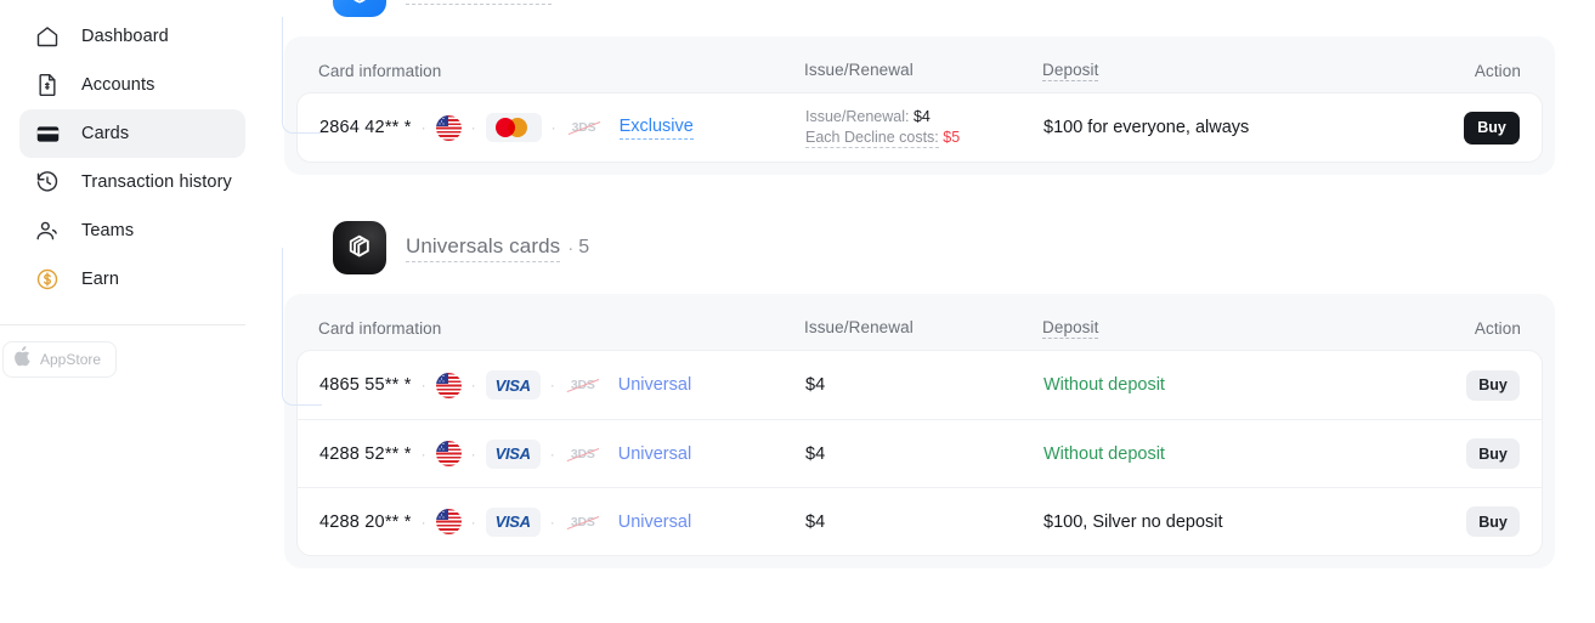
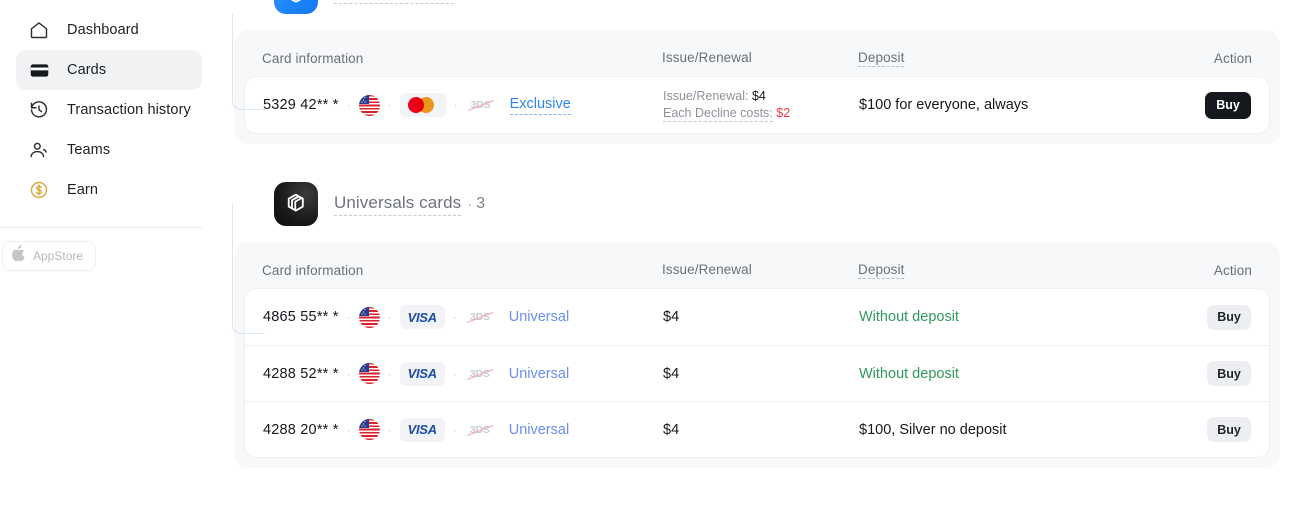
  Dashboard
- Accounts
  Cards
  Transaction history
  Teams
  Earn
  AppStore
  Card information
  Issue/Renewal
  Deposit
  Action
- 2864 42** *
+ 5329 42** *
  ·
  ·
  ·
  3DS
  Exclusive
  Issue/Renewal: $4
- Each Decline costs: $5
+ Each Decline costs: $2
  $100 for everyone, always
  Buy
  Universals cards
  ·
- 5
+ 3
  Card information
  Issue/Renewal
  Deposit
  Action
  4865 55** *
  ·
  ·
  VISA
  ·
  3DS
  Universal
  $4
  Without deposit
  Buy
  4288 52** *
  ·
  ·
  VISA
  ·
  3DS
  Universal
  $4
  Without deposit
  Buy
  4288 20** *
  ·
  ·
  VISA
  ·
  3DS
  Universal
  $4
  $100, Silver no deposit
  Buy
